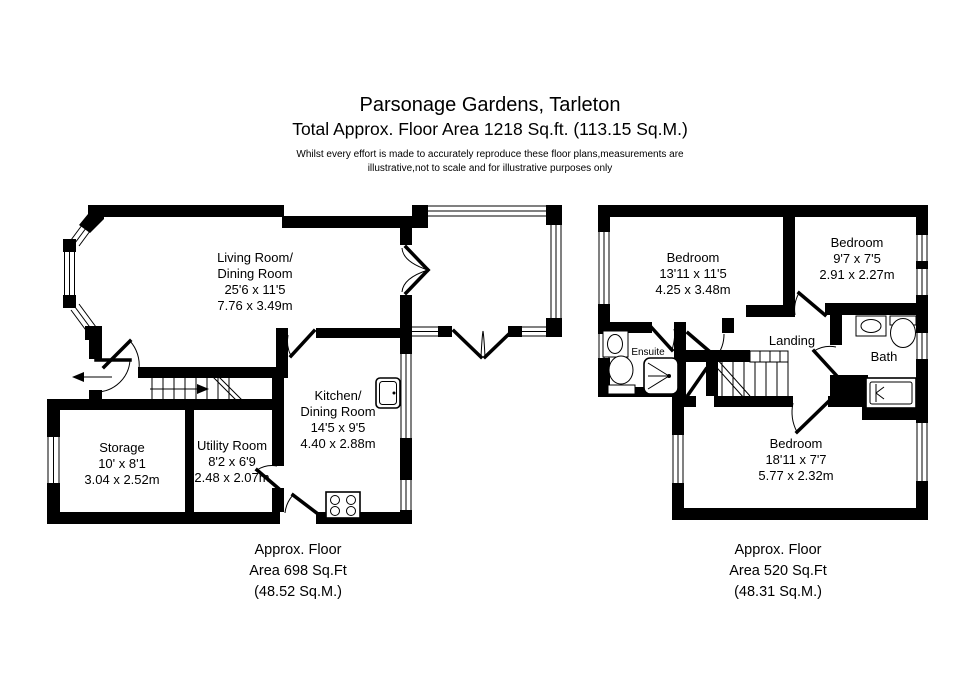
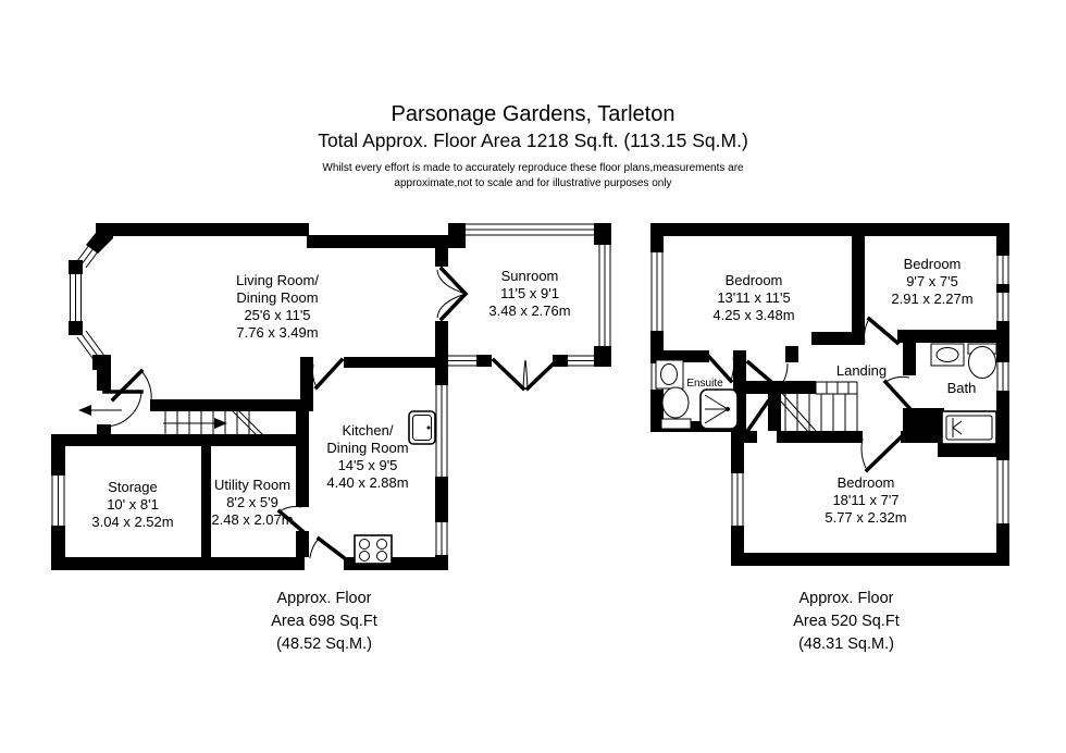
  Parsonage Gardens, Tarleton
  Total Approx. Floor Area 1218 Sq.ft. (113.15 Sq.M.)
  Whilst every effort is made to accurately reproduce these floor plans,measurements are
- illustrative,not to scale and for illustrative purposes only
+ approximate,not to scale and for illustrative purposes only
  Living Room/
  Dining Room
  25'6 x 11'5
  7.76 x 3.49m
+ Sunroom
+ 11'5 x 9'1
+ 3.48 x 2.76m
  Kitchen/
  Dining Room
  14'5 x 9'5
  4.40 x 2.88m
  Storage
  10' x 8'1
  3.04 x 2.52m
  Utility Room
- 8'2 x 6'9
+ 8'2 x 5'9
  2.48 x 2.07m
  Approx. Floor
  Area 698 Sq.Ft
  (48.52 Sq.M.)
  Bedroom
  13'11 x 11'5
  4.25 x 3.48m
  Bedroom
  9'7 x 7'5
  2.91 x 2.27m
  Landing
  Ensuite
  Bath
  Bedroom
  18'11 x 7'7
  5.77 x 2.32m
  Approx. Floor
  Area 520 Sq.Ft
  (48.31 Sq.M.)
